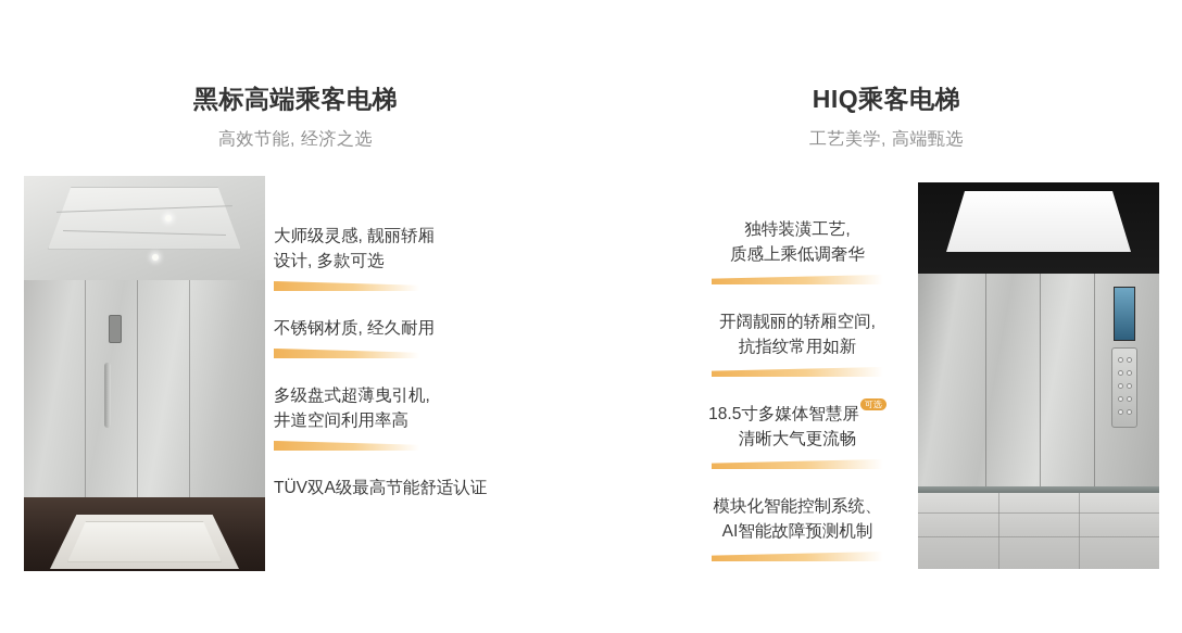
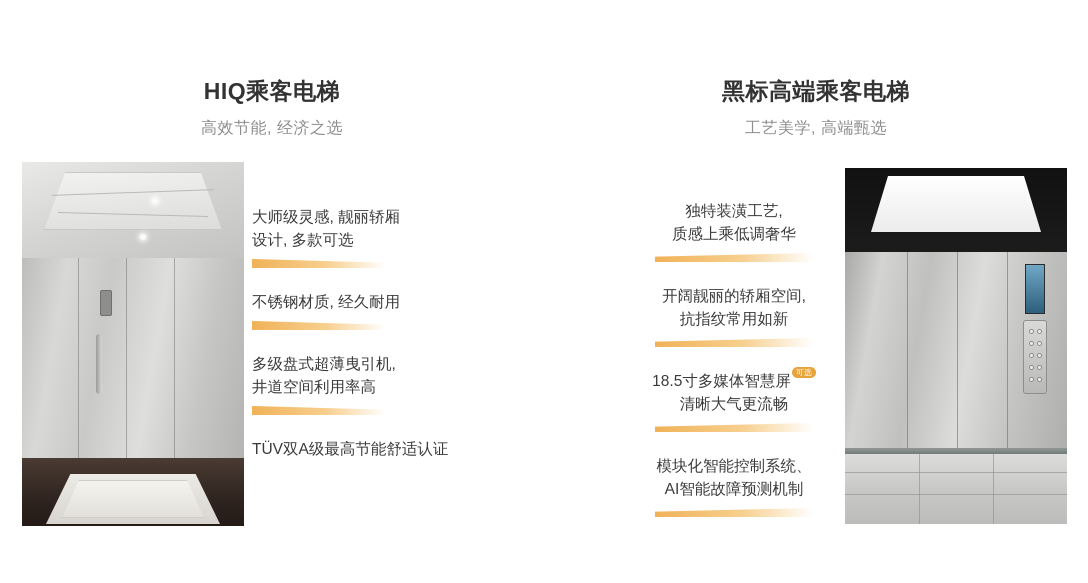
- 黑标高端乘客电梯
+ HIQ乘客电梯
  高效节能, 经济之选
  大师级灵感, 靓丽轿厢
  设计, 多款可选
  不锈钢材质, 经久耐用
  多级盘式超薄曳引机,
  井道空间利用率高
  TÜV双A级最高节能舒适认证
- HIQ乘客电梯
+ 黑标高端乘客电梯
  工艺美学, 高端甄选
  独特装潢工艺,
  质感上乘低调奢华
  开阔靓丽的轿厢空间,
  抗指纹常用如新
  18.5寸多媒体智慧屏可选
  清晰大气更流畅
  模块化智能控制系统、
  AI智能故障预测机制
